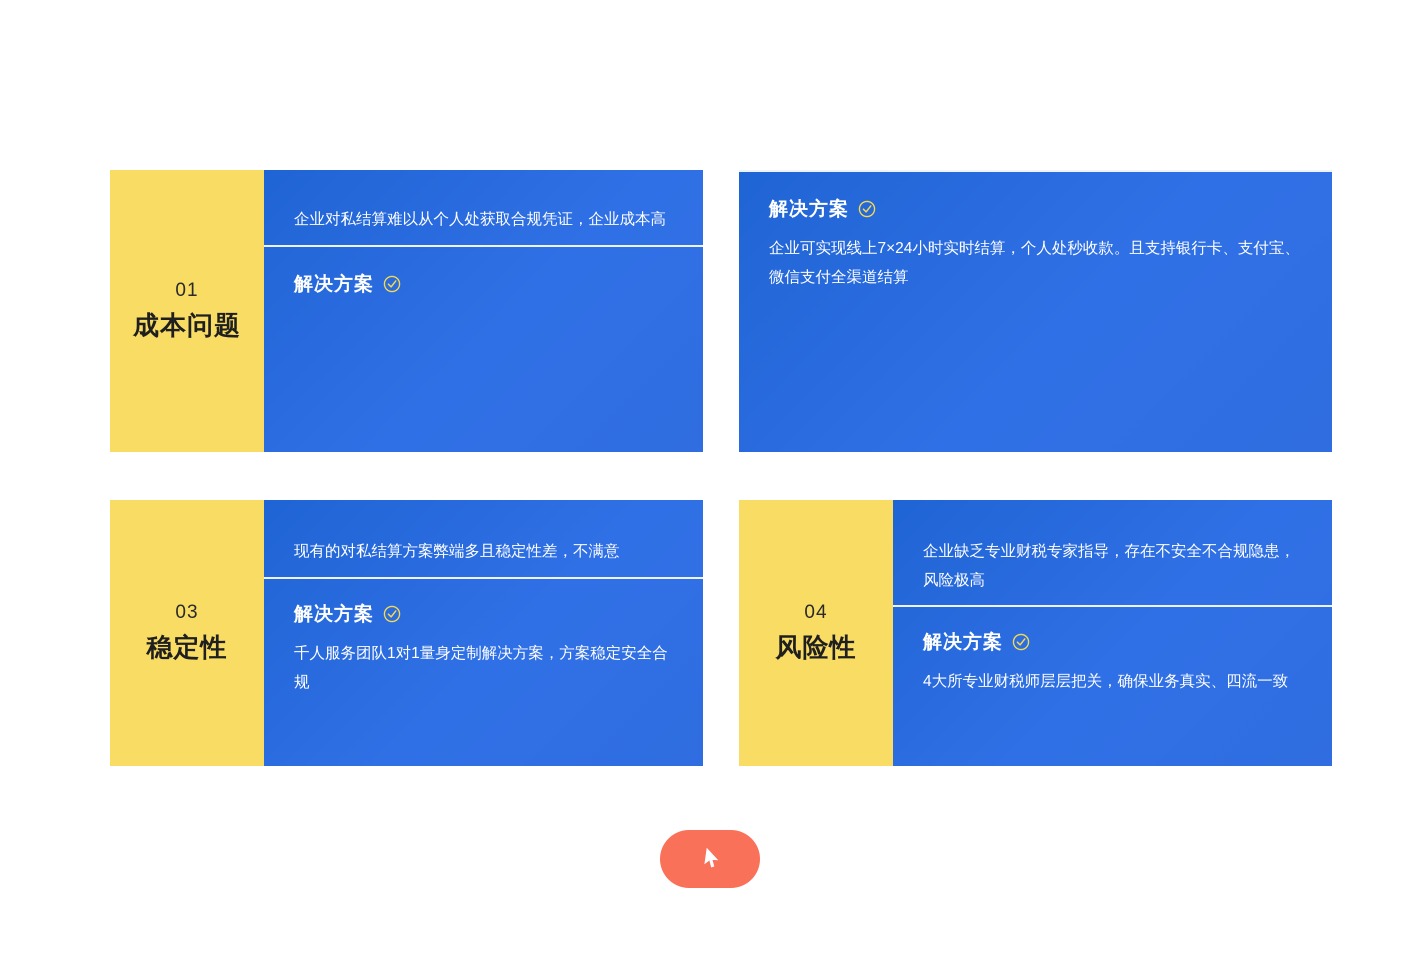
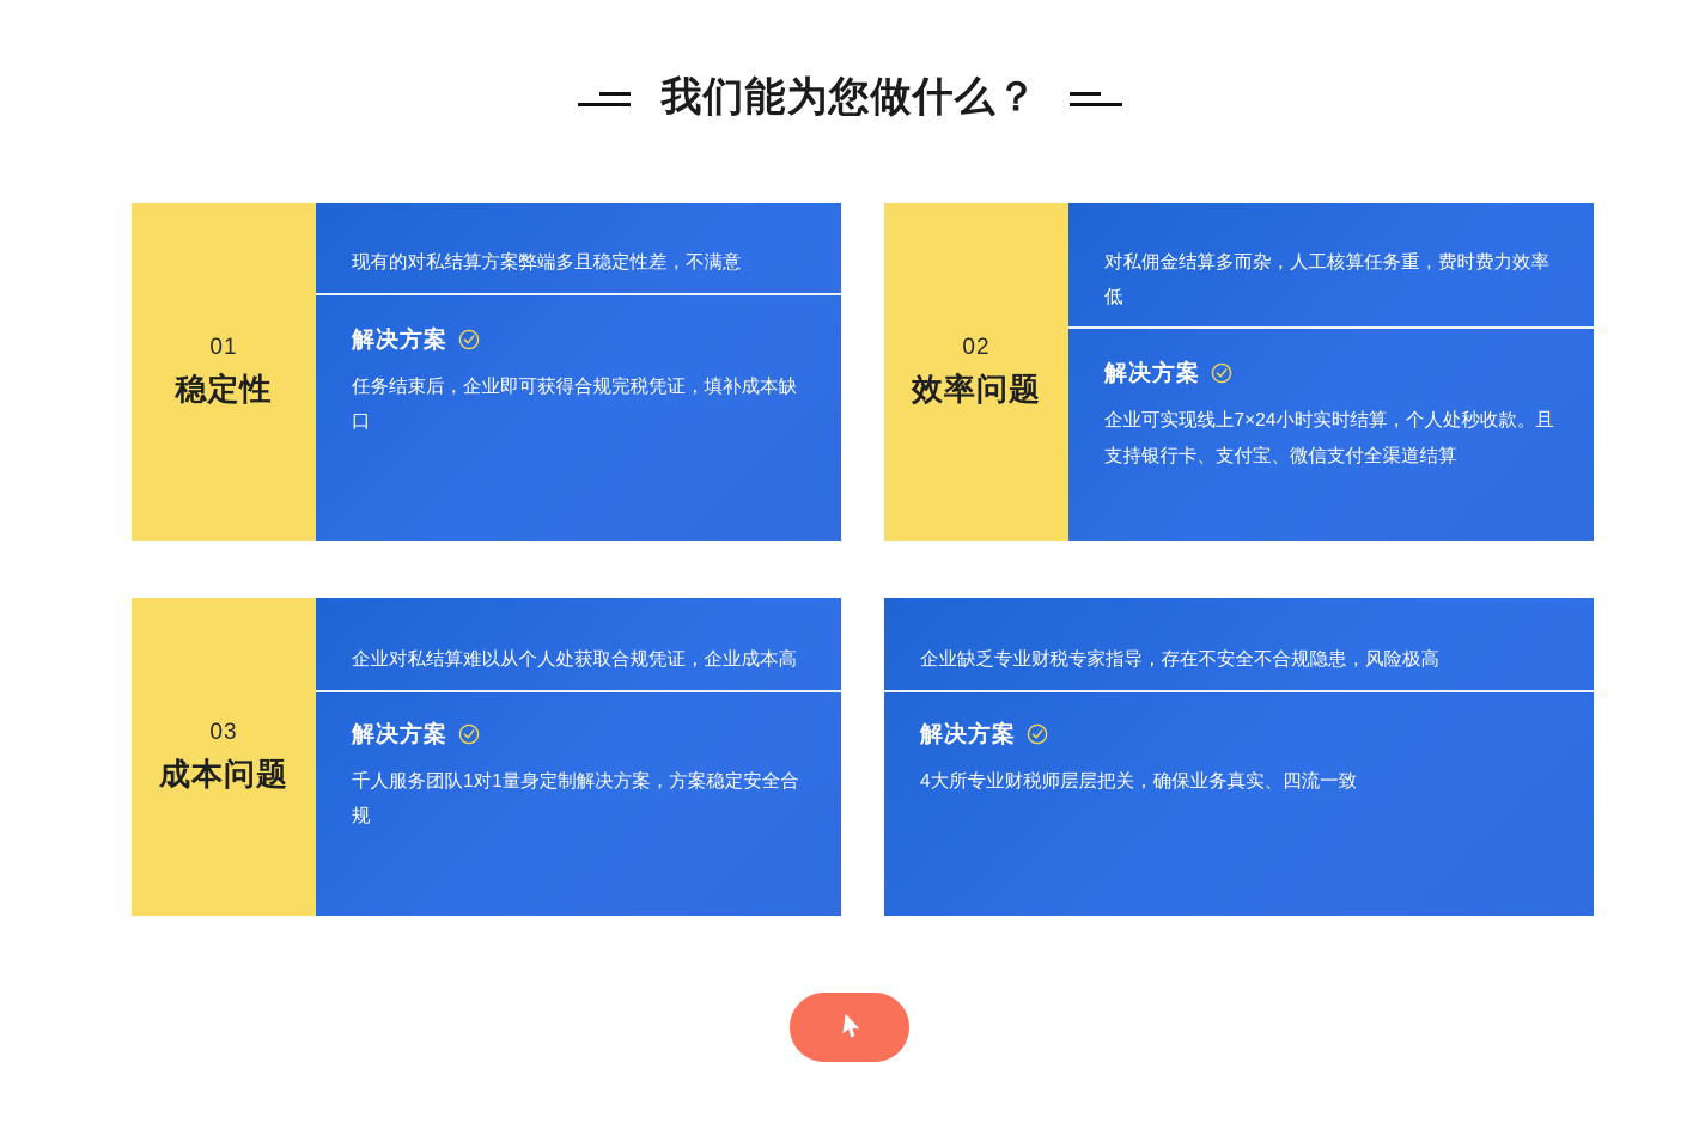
+ 我们能为您做什么？
  01
- 成本问题
+ 稳定性
- 企业对私结算难以从个人处获取合规凭证，企业成本高
+ 现有的对私结算方案弊端多且稳定性差，不满意
  解决方案
+ 任务结束后，企业即可获得合规完税凭证，填补成本缺口
+ 02
+ 效率问题
+ 对私佣金结算多而杂，人工核算任务重，费时费力效率低
  解决方案
  企业可实现线上7×24小时实时结算，个人处秒收款。且支持银行卡、支付宝、微信支付全渠道结算
  03
- 稳定性
+ 成本问题
- 现有的对私结算方案弊端多且稳定性差，不满意
+ 企业对私结算难以从个人处获取合规凭证，企业成本高
  解决方案
  千人服务团队1对1量身定制解决方案，方案稳定安全合规
- 04
- 风险性
  企业缺乏专业财税专家指导，存在不安全不合规隐患，风险极高
  解决方案
  4大所专业财税师层层把关，确保业务真实、四流一致
